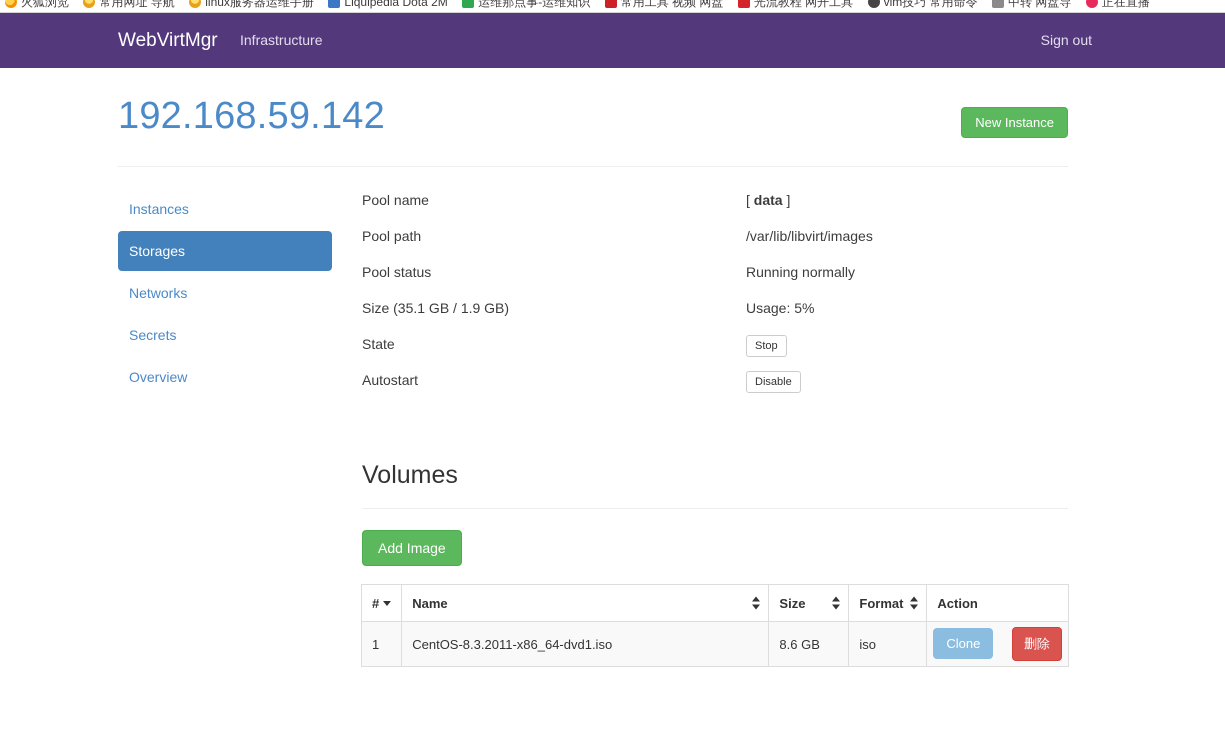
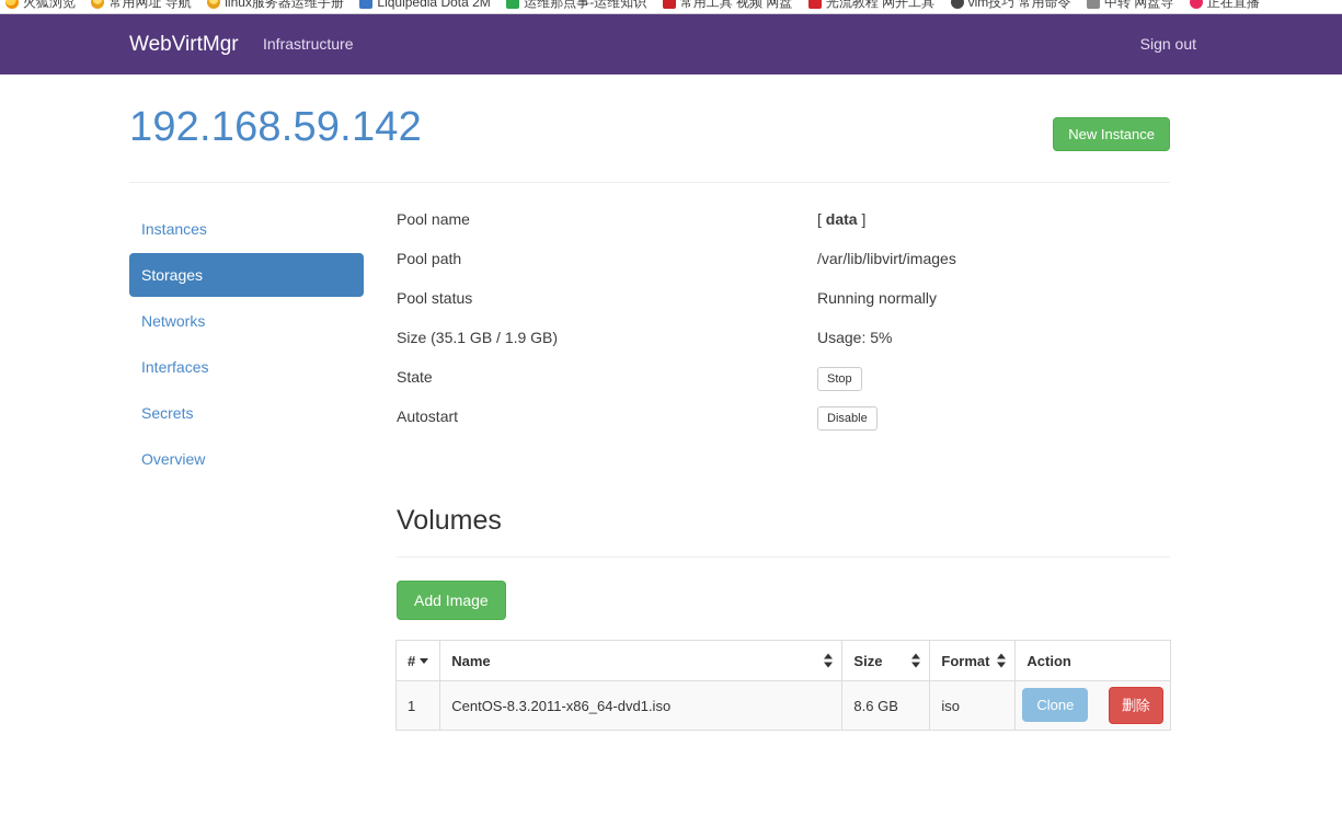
  火狐浏览
  常用网址 导航
  linux服务器运维手册
  Liquipedia Dota 2M
  运维那点事-运维知识
  常用工具 视频 网盘
  光流教程 网开工具
  vim技巧 常用命令
  中转 网盘导
  正在直播
  WebVirtMgr
  Infrastructure
  Sign out
  192.168.59.142
  New Instance
  Instances
  Storages
  Networks
+ Interfaces
  Secrets
  Overview
  Pool name
  [ data ]
  Pool path
  /var/lib/libvirt/images
  Pool status
  Running normally
  Size (35.1 GB / 1.9 GB)
  Usage: 5%
  State
  Stop
  Autostart
  Disable
  Volumes
  Add Image
  #	Name	Size	Format	Action
  1	CentOS-8.3.2011-x86_64-dvd1.iso	8.6 GB	iso	Clone 删除
